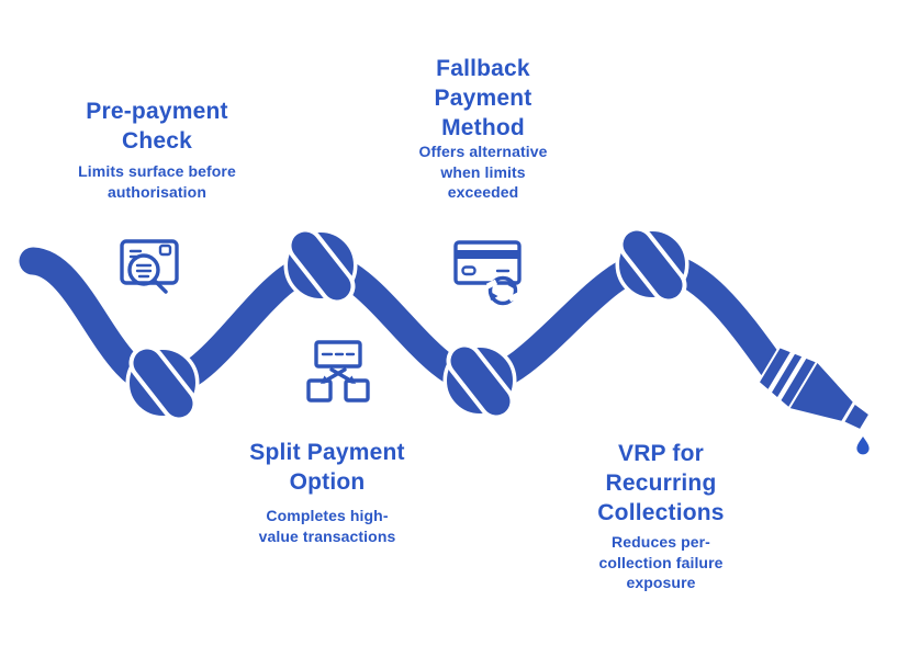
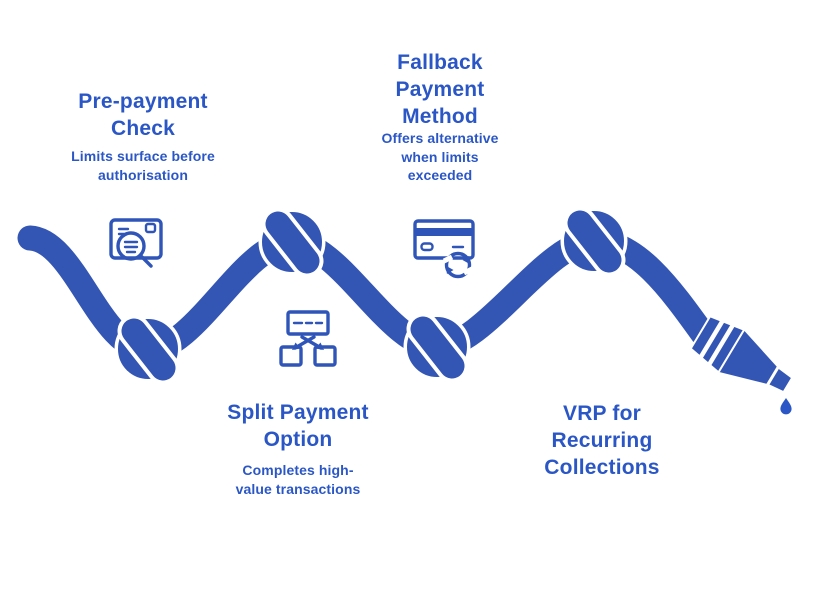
  Pre-payment
  Check
  Limits surface before
  authorisation
  Fallback
  Payment
  Method
  Offers alternative
  when limits
  exceeded
  Split Payment
  Option
  Completes high-
  value transactions
  VRP for
  Recurring
  Collections
- Reduces per-
- collection failure
- exposure
